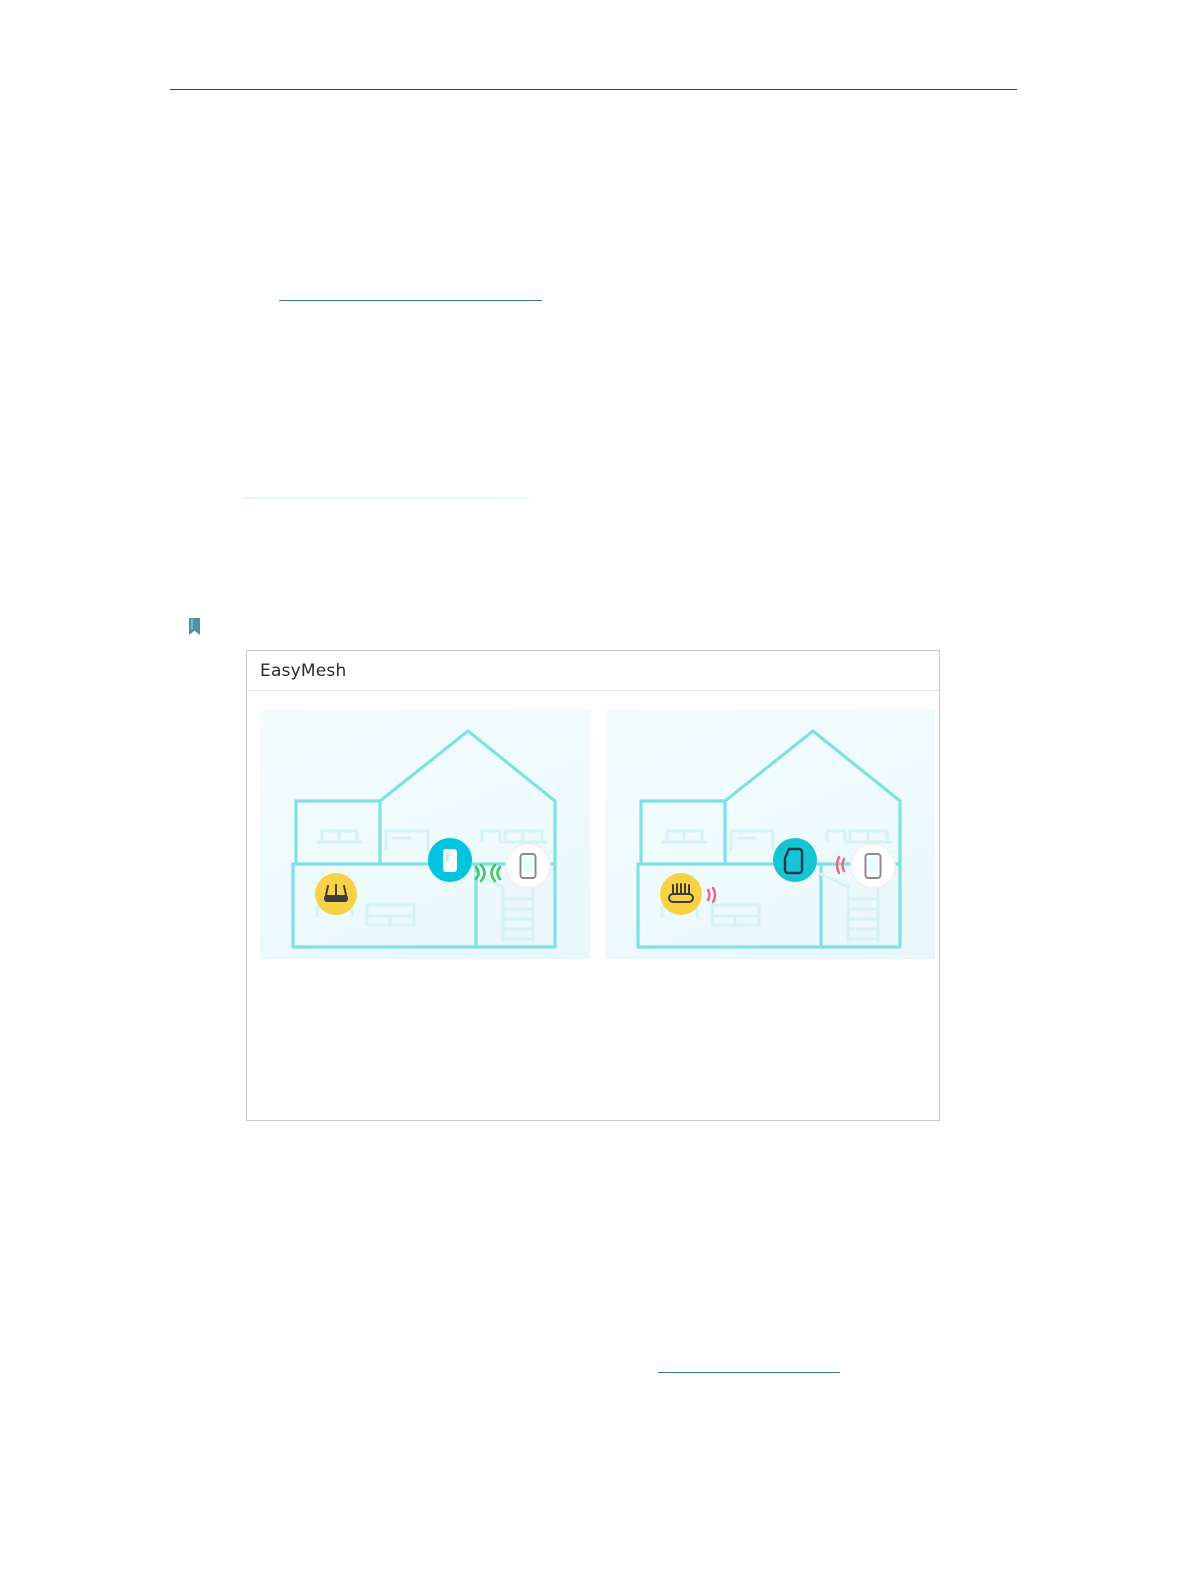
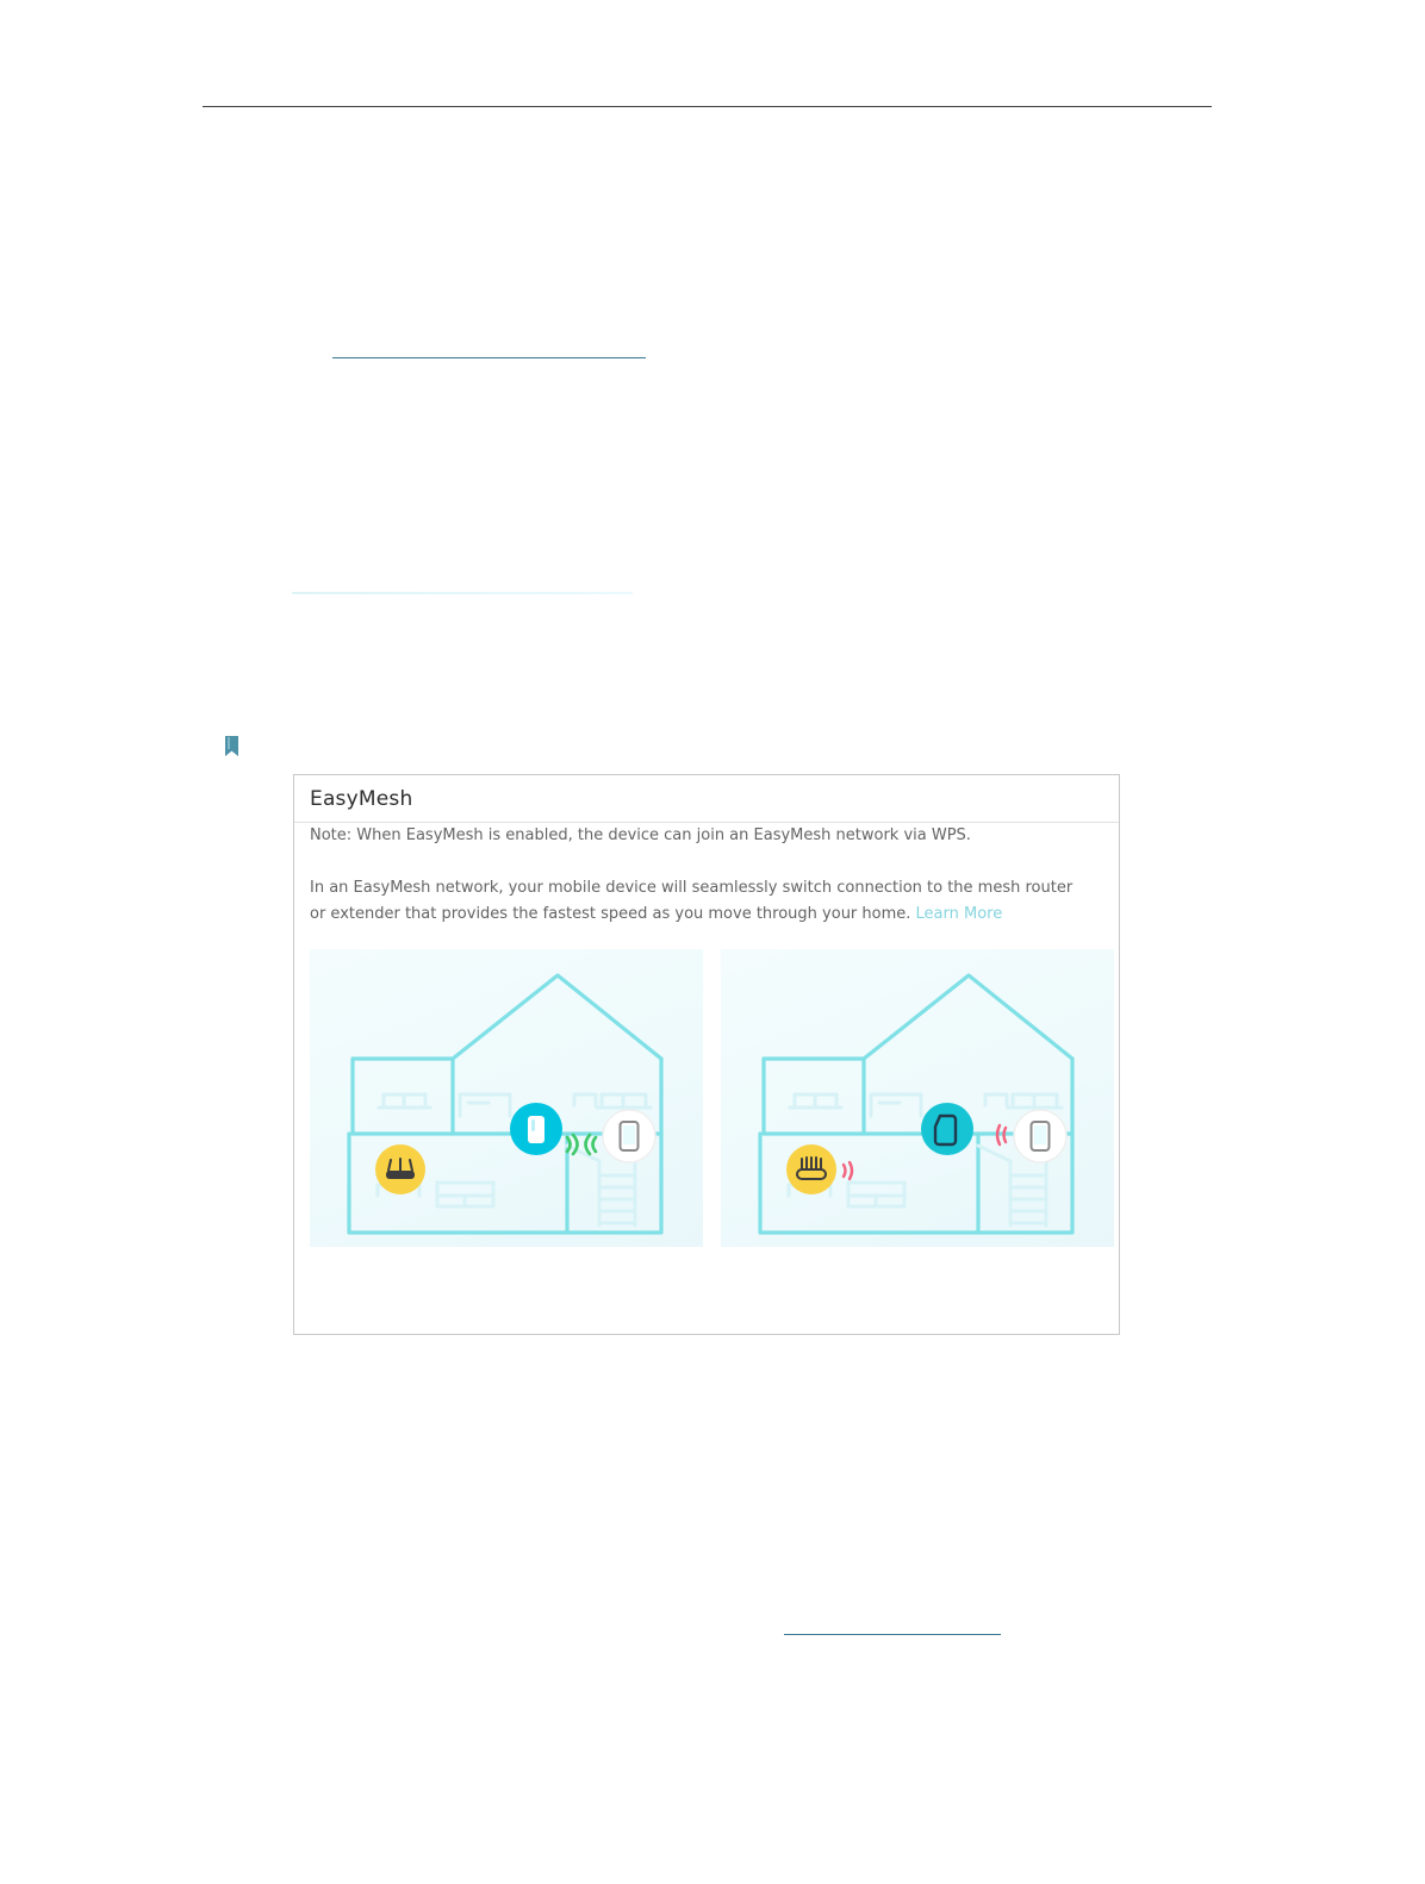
  EasyMesh
+ Note: When EasyMesh is enabled, the device can join an EasyMesh network via WPS.
+ In an EasyMesh network, your mobile device will seamlessly switch connection to the mesh router or extender that provides the fastest speed as you move through your home. Learn More
